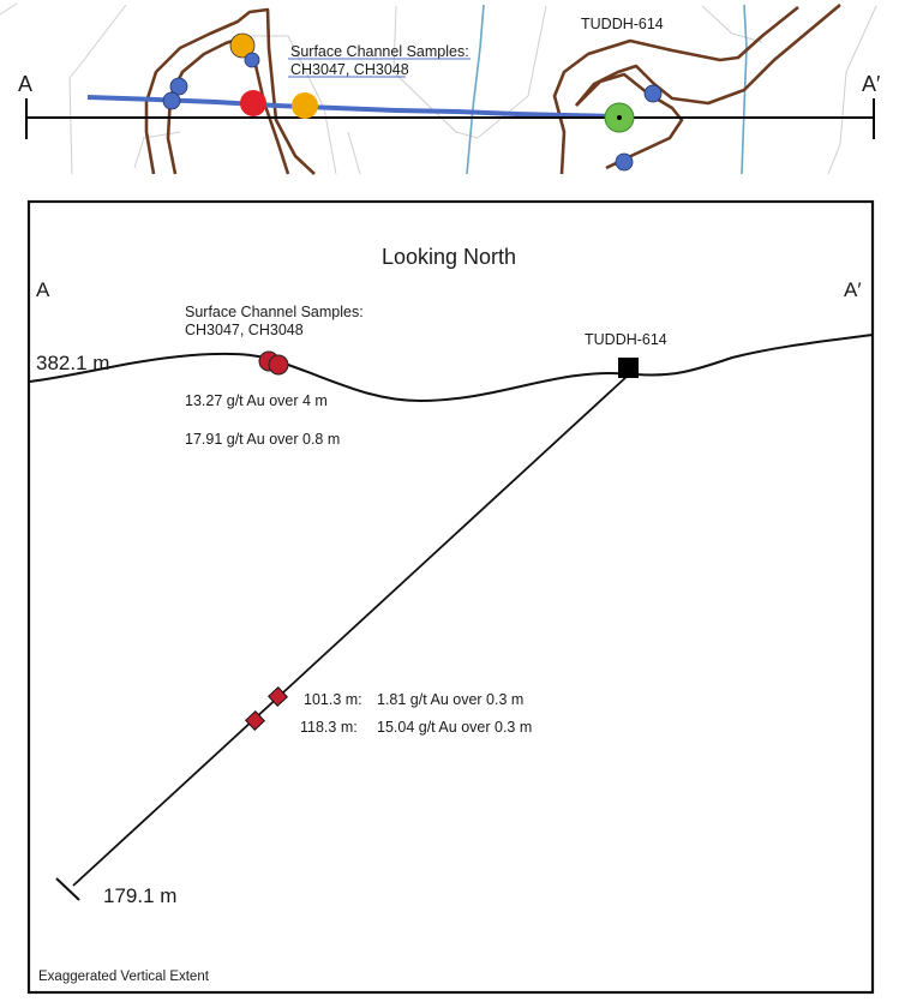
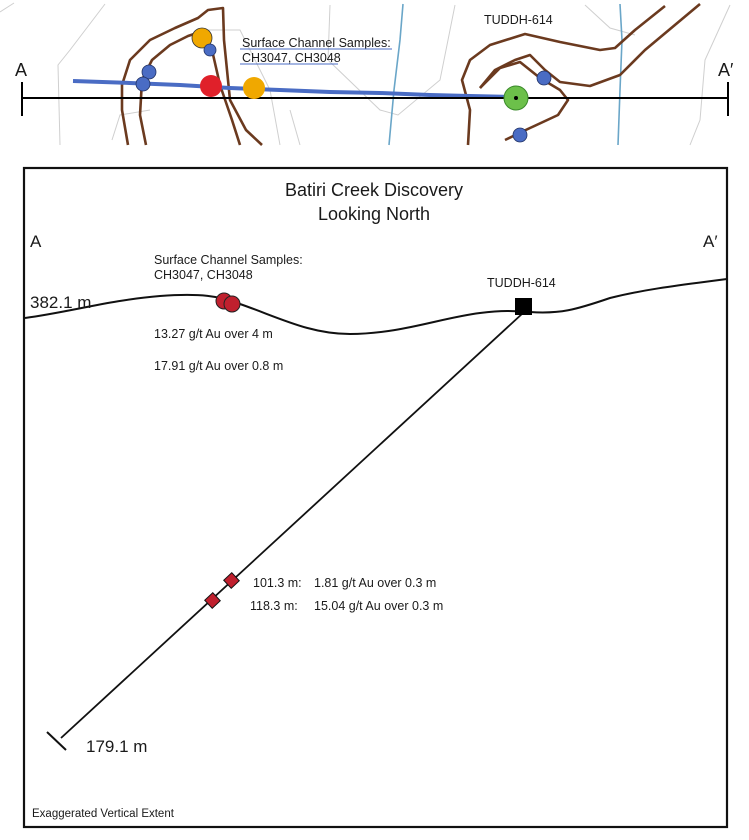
  A
  A′
  Surface Channel Samples:
  CH3047, CH3048
  TUDDH-614
+ Batiri Creek Discovery
  Looking North
  A
  A′
  382.1 m
  Surface Channel Samples:
  CH3047, CH3048
  13.27 g/t Au over 4 m
  17.91 g/t Au over 0.8 m
  TUDDH-614
  101.3 m:
  1.81 g/t Au over 0.3 m
  118.3 m:
  15.04 g/t Au over 0.3 m
  179.1 m
  Exaggerated Vertical Extent
